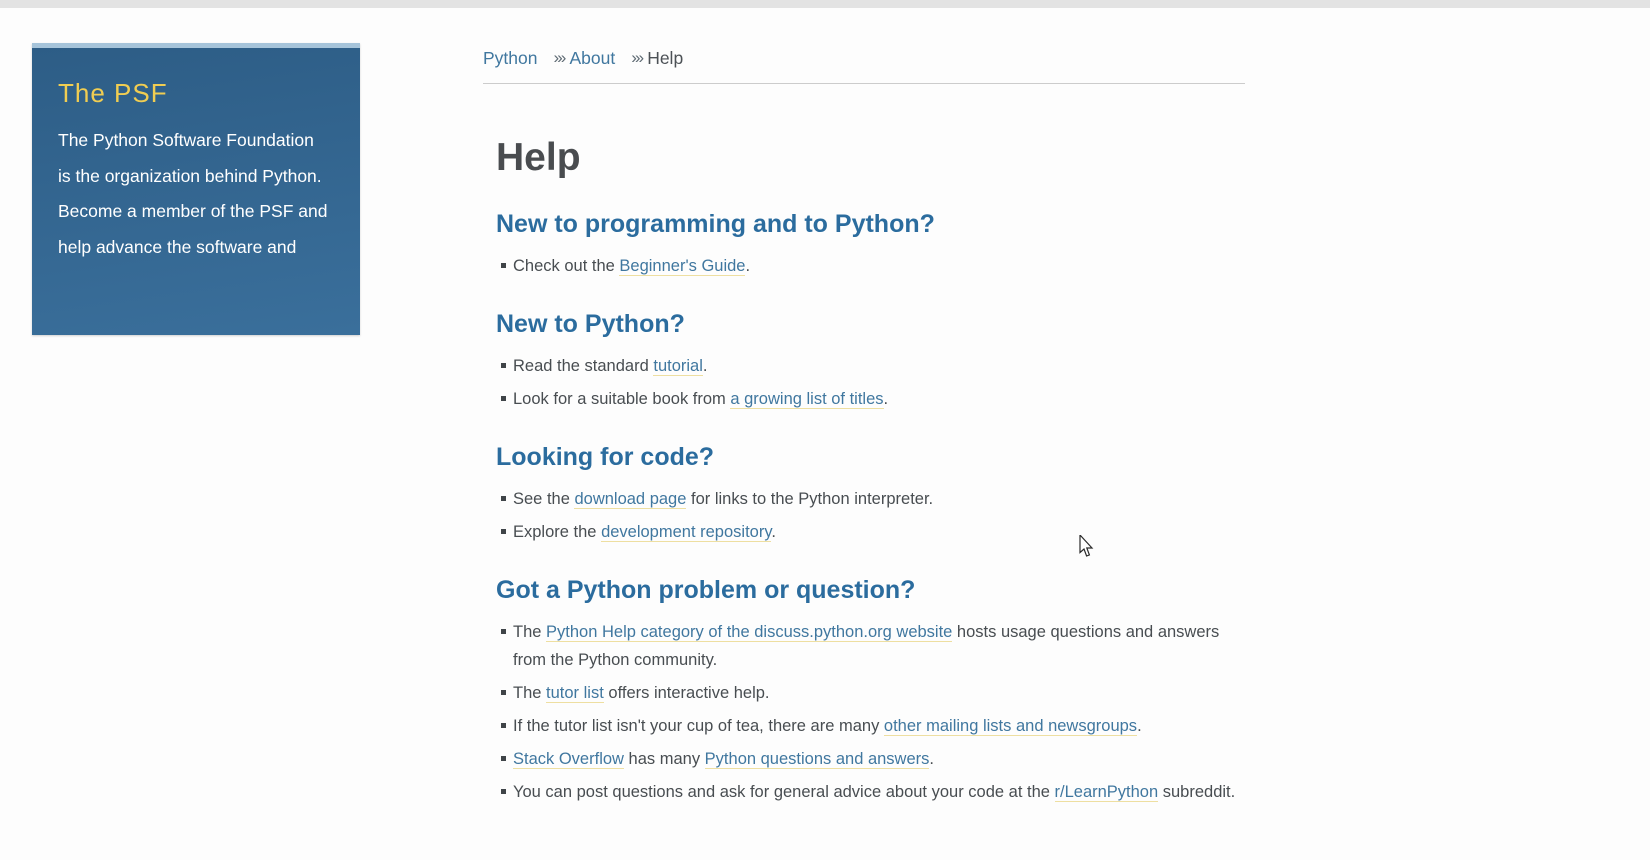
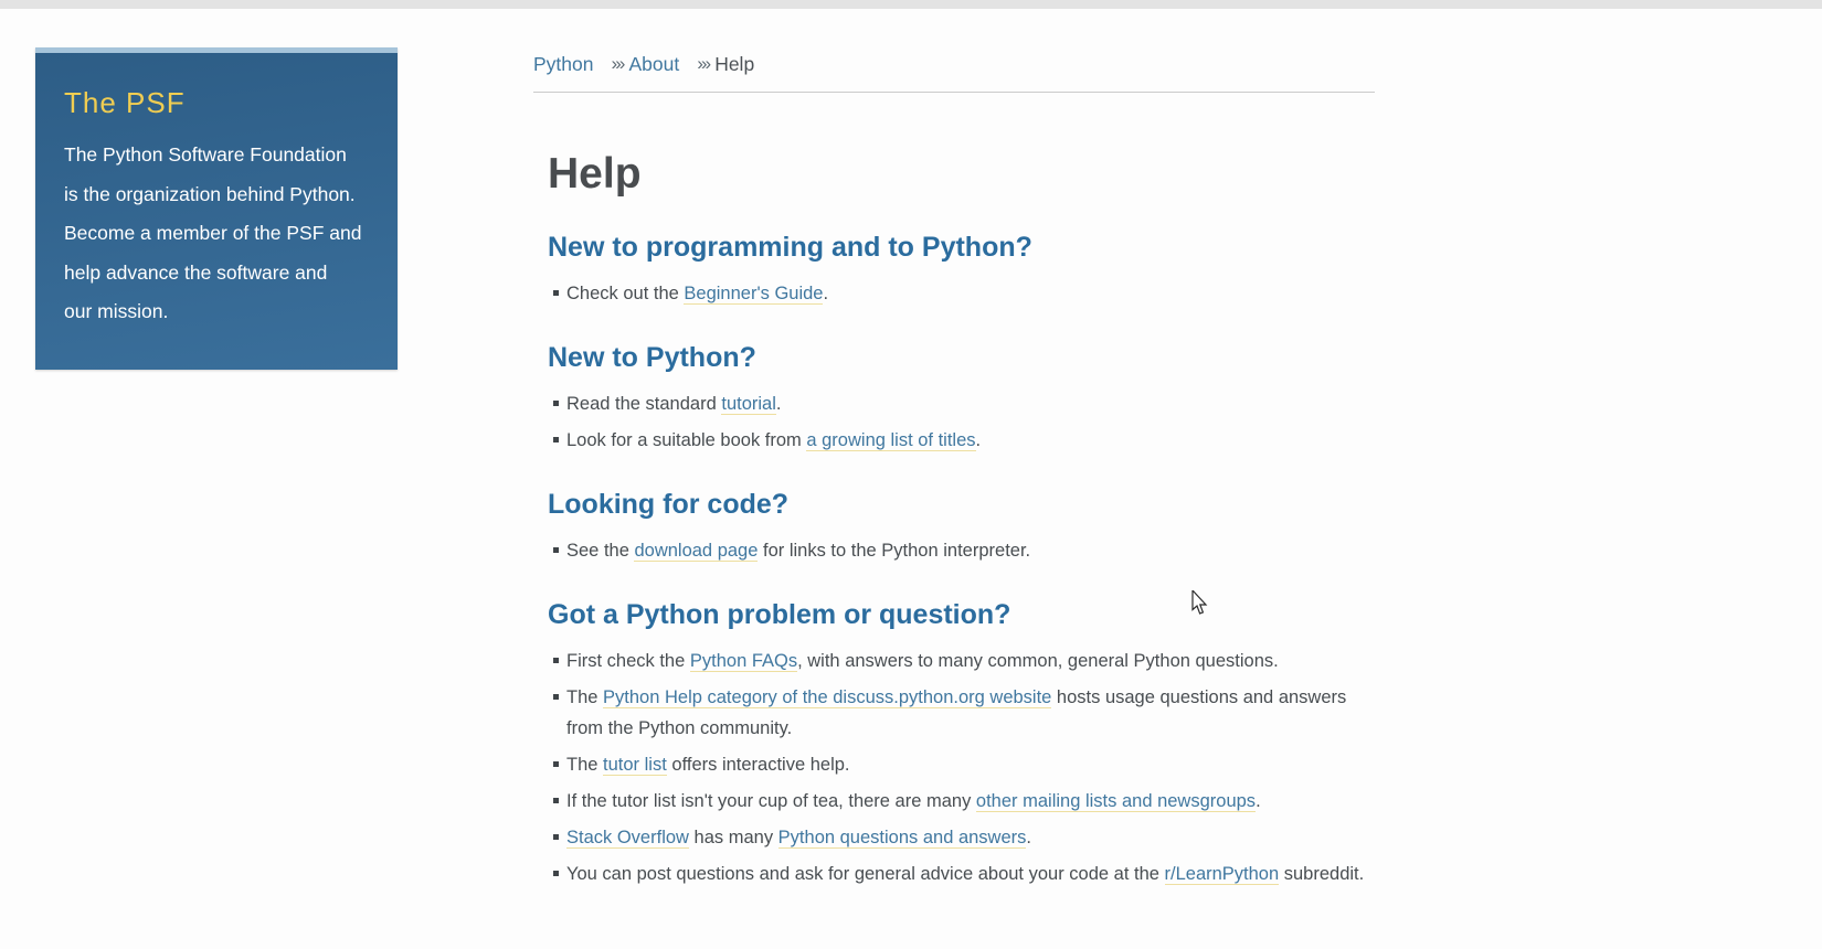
  The PSF
  The Python Software Foundation
  is the organization behind Python.
  Become a member of the PSF and
  help advance the software and
+ our mission.
  Python ››› About ››› Help
  Help
  New to programming and to Python?
  Check out the Beginner's Guide.
  New to Python?
  Read the standard tutorial.
  Look for a suitable book from a growing list of titles.
  Looking for code?
  See the download page for links to the Python interpreter.
- Explore the development repository.
  Got a Python problem or question?
+ First check the Python FAQs, with answers to many common, general Python questions.
  The Python Help category of the discuss.python.org website hosts usage questions and answers from the Python community.
  The tutor list offers interactive help.
  If the tutor list isn't your cup of tea, there are many other mailing lists and newsgroups.
  Stack Overflow has many Python questions and answers.
  You can post questions and ask for general advice about your code at the r/LearnPython subreddit.
